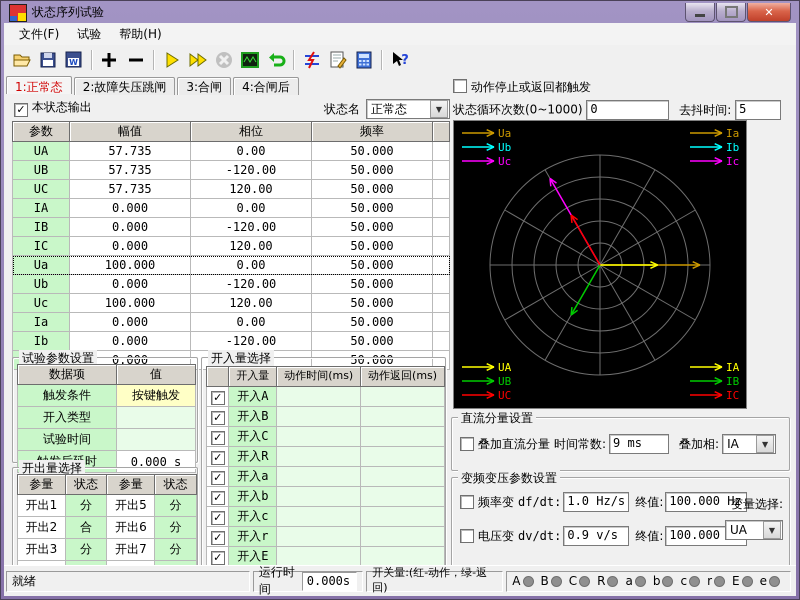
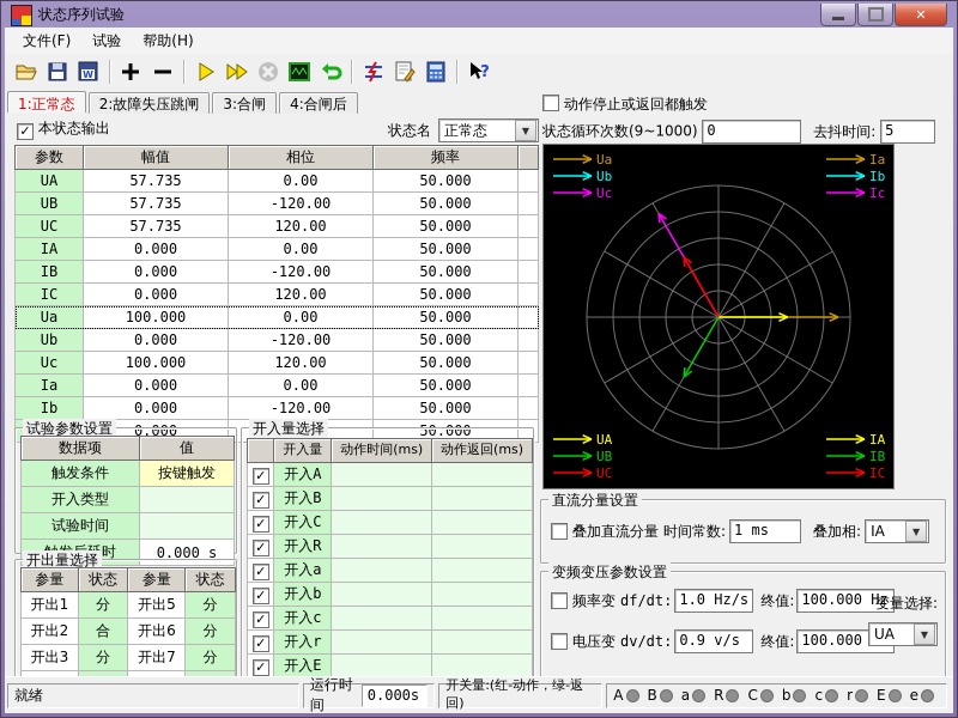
  状态序列试验
  ✕
  文件(F)
  试验
  帮助(H)
  W
  ?
  1:正常态
  2:故障失压跳闸
  3:合闸
  4:合闸后
  ✓ 本状态输出
  状态名
  正常态
  ▼
  参数	幅值	相位	频率
  UA	57.735	0.00	50.000
  UB	57.735	-120.00	50.000
  UC	57.735	120.00	50.000
  IA	0.000	0.00	50.000
  IB	0.000	-120.00	50.000
  IC	0.000	120.00	50.000
  Ua	100.000	0.00	50.000
  Ub	0.000	-120.00	50.000
  Uc	100.000	120.00	50.000
  Ia	0.000	0.00	50.000
  Ib	0.000	-120.00	50.000
  试验参数设置
  数据项	值
  触发条件	按键触发
  开入类型
  试验时间
  开出量选择
  参量	状态	参量	状态
  开出1	分	开出5	分
  开出2	合	开出6	分
  开出3	分	开出7	分
  开入量选择
  	开入量	动作时间(ms)	动作返回(ms)
  ✓	开入A
  ✓	开入B
  ✓	开入C
  ✓	开入R
  ✓	开入a
  ✓	开入b
  ✓	开入c
  ✓	开入r
  ✓	开入E
  动作停止或返回都触发
- 状态循环次数(0~1000) 0 去抖时间: 5
+ 状态循环次数(9~1000) 0 去抖时间: 5
  Ua
  Ub
  Uc
  Ia
  Ib
  Ic
  UA
  UB
  UC
  IA
  IB
  IC
  直流分量设置
  叠加直流分量
  时间常数:
- 9 ms
+ 1 ms
  叠加相:
  IA
  ▼
  变频变压参数设置
  频率变
  df/dt:
  1.0 Hz/s
  终值:
  100.000 Hz
  变量选择:
  电压变
  dv/dt:
  0.9 v/s
  终值:
  100.000
  UA
  ▼
  就绪
  运行时间
  0.000s
  开关量:(红-动作，绿-返回)
  A
  B
- C
+ a
  R
- a
+ C
  b
  c
  r
  E
  e
